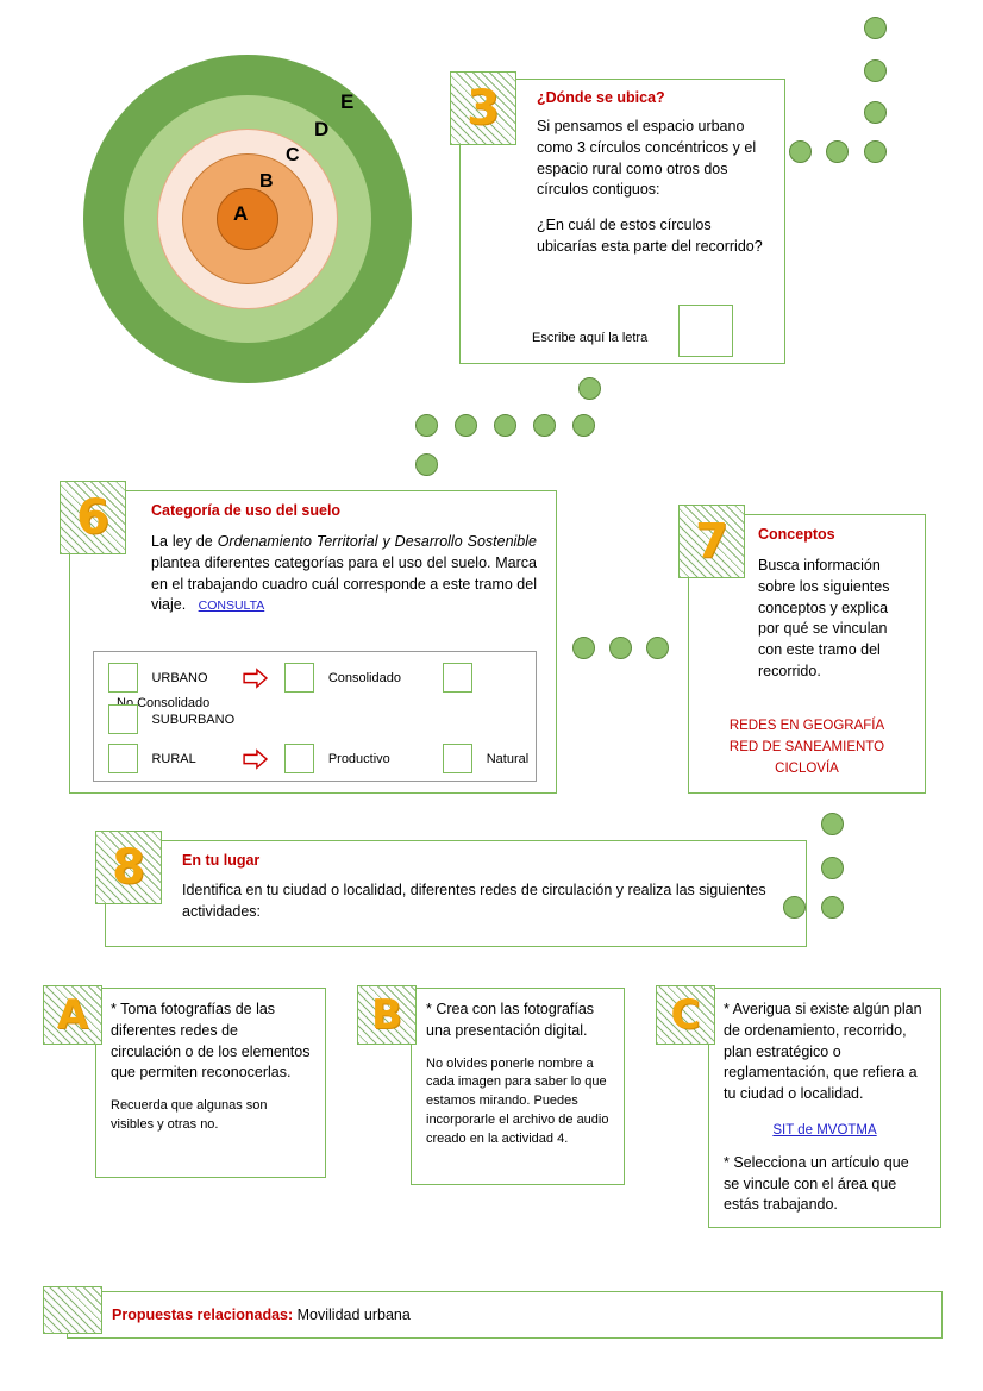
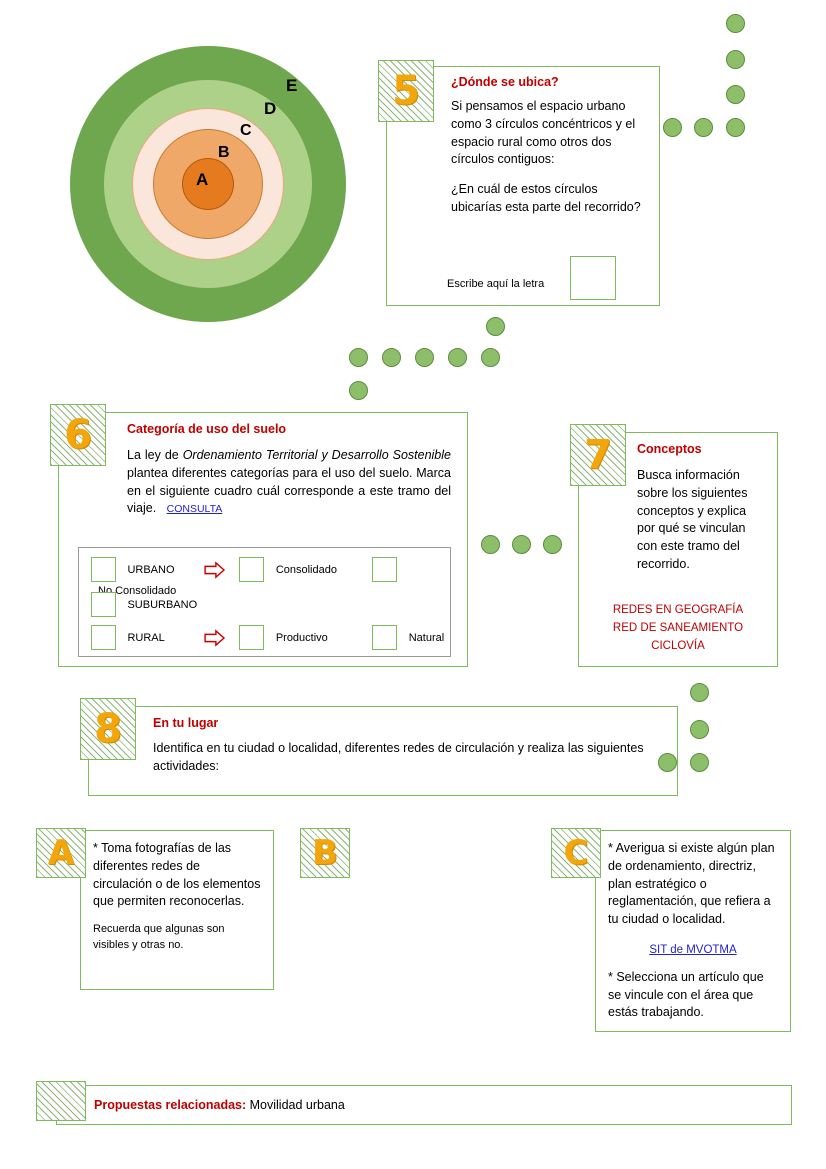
  A
  B
  C
  D
  E
  ¿Dónde se ubica?
  Si pensamos el espacio urbano como 3 círculos concéntricos y el espacio rural como otros dos círculos contiguos:
  ¿En cuál de estos círculos ubicarías esta parte del recorrido?
- 3
+ 5
  Escribe aquí la letra
  Categoría de uso del suelo
- La ley de Ordenamiento Territorial y Desarrollo Sostenible plantea diferentes categorías para el uso del suelo. Marca en el trabajando cuadro cuál corresponde a este tramo del viaje. CONSULTA
+ La ley de Ordenamiento Territorial y Desarrollo Sostenible plantea diferentes categorías para el uso del suelo. Marca en el siguiente cuadro cuál corresponde a este tramo del viaje. CONSULTA
  6
  URBANO Consolidado No Consolidado
  SUBURBANO
  RURAL Productivo Natural
  Conceptos
  Busca información sobre los siguientes conceptos y explica por qué se vinculan con este tramo del recorrido.
  7
  REDES EN GEOGRAFÍA
  RED DE SANEAMIENTO
  CICLOVÍA
  En tu lugar
  Identifica en tu ciudad o localidad, diferentes redes de circulación y realiza las siguientes actividades:
  8
  * Toma fotografías de las diferentes redes de circulación o de los elementos que permiten reconocerlas.
  Recuerda que algunas son visibles y otras no.
  A
- * Crea con las fotografías una presentación digital.
- No olvides ponerle nombre a cada imagen para saber lo que estamos mirando. Puedes incorporarle el archivo de audio creado en la actividad 4.
  B
- * Averigua si existe algún plan de ordenamiento, recorrido, plan estratégico o reglamentación, que refiera a tu ciudad o localidad.
+ * Averigua si existe algún plan de ordenamiento, directriz, plan estratégico o reglamentación, que refiera a tu ciudad o localidad.
  SIT de MVOTMA
  * Selecciona un artículo que se vincule con el área que estás trabajando.
  C
  Propuestas relacionadas: Movilidad urbana
